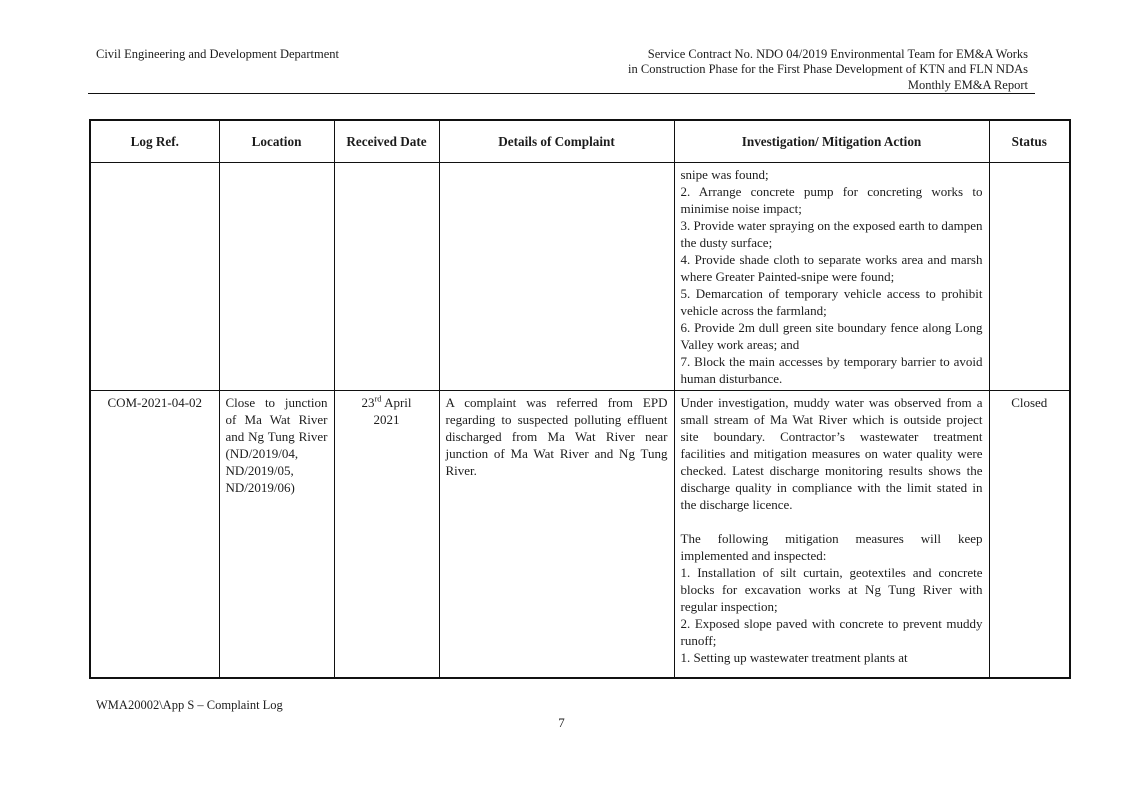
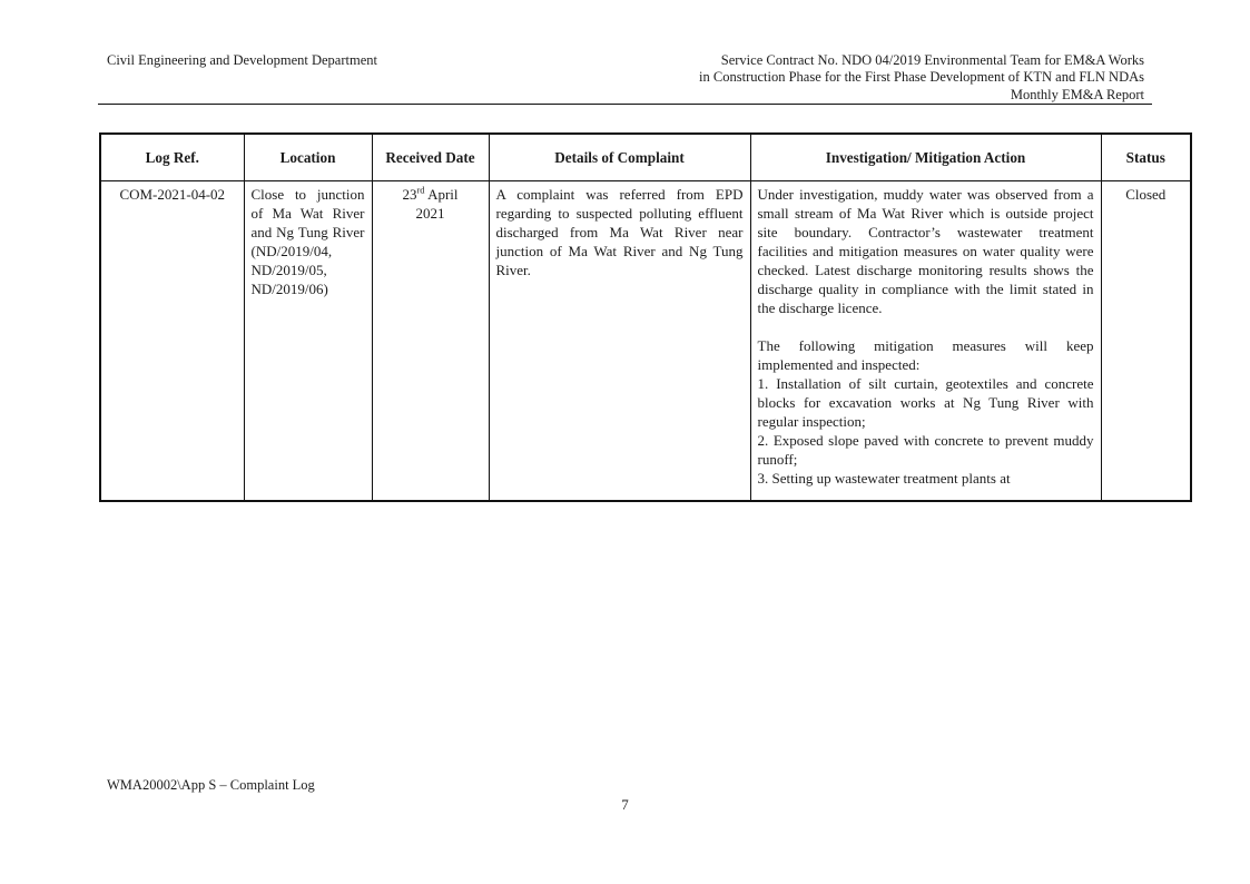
  Civil Engineering and Development Department
  Service Contract No. NDO 04/2019 Environmental Team for EM&A Works
  in Construction Phase for the First Phase Development of KTN and FLN NDAs
  Monthly EM&A Report
  Log Ref.	Location	Received Date	Details of Complaint	Investigation/ Mitigation Action	Status
- 				snipe was found; 2. Arrange concrete pump for concreting works to minimise noise impact; 3. Provide water spraying on the exposed earth to dampen the dusty surface; 4. Provide shade cloth to separate works area and marsh where Greater Painted-snipe were found; 5. Demarcation of temporary vehicle access to prohibit vehicle across the farmland; 6. Provide 2m dull green site boundary fence along Long Valley work areas; and 7. Block the main accesses by temporary barrier to avoid human disturbance.
- COM-2021-04-02	Close to junction of Ma Wat River and Ng Tung River (ND/2019/04, ND/2019/05, ND/2019/06)	23rd April2021	A complaint was referred from EPD regarding to suspected polluting effluent discharged from Ma Wat River near junction of Ma Wat River and Ng Tung River.	Under investigation, muddy water was observed from a small stream of Ma Wat River which is outside project site boundary. Contractor’s wastewater treatment facilities and mitigation measures on water quality were checked. Latest discharge monitoring results shows the discharge quality in compliance with the limit stated in the discharge licence. The following mitigation measures will keep implemented and inspected: 1. Installation of silt curtain, geotextiles and concrete blocks for excavation works at Ng Tung River with regular inspection; 2. Exposed slope paved with concrete to prevent muddy runoff; 1. Setting up wastewater treatment plants at	Closed
+ COM-2021-04-02	Close to junction of Ma Wat River and Ng Tung River (ND/2019/04, ND/2019/05, ND/2019/06)	23rd April2021	A complaint was referred from EPD regarding to suspected polluting effluent discharged from Ma Wat River near junction of Ma Wat River and Ng Tung River.	Under investigation, muddy water was observed from a small stream of Ma Wat River which is outside project site boundary. Contractor’s wastewater treatment facilities and mitigation measures on water quality were checked. Latest discharge monitoring results shows the discharge quality in compliance with the limit stated in the discharge licence. The following mitigation measures will keep implemented and inspected: 1. Installation of silt curtain, geotextiles and concrete blocks for excavation works at Ng Tung River with regular inspection; 2. Exposed slope paved with concrete to prevent muddy runoff; 3. Setting up wastewater treatment plants at	Closed
  WMA20002\App S – Complaint Log
  7
